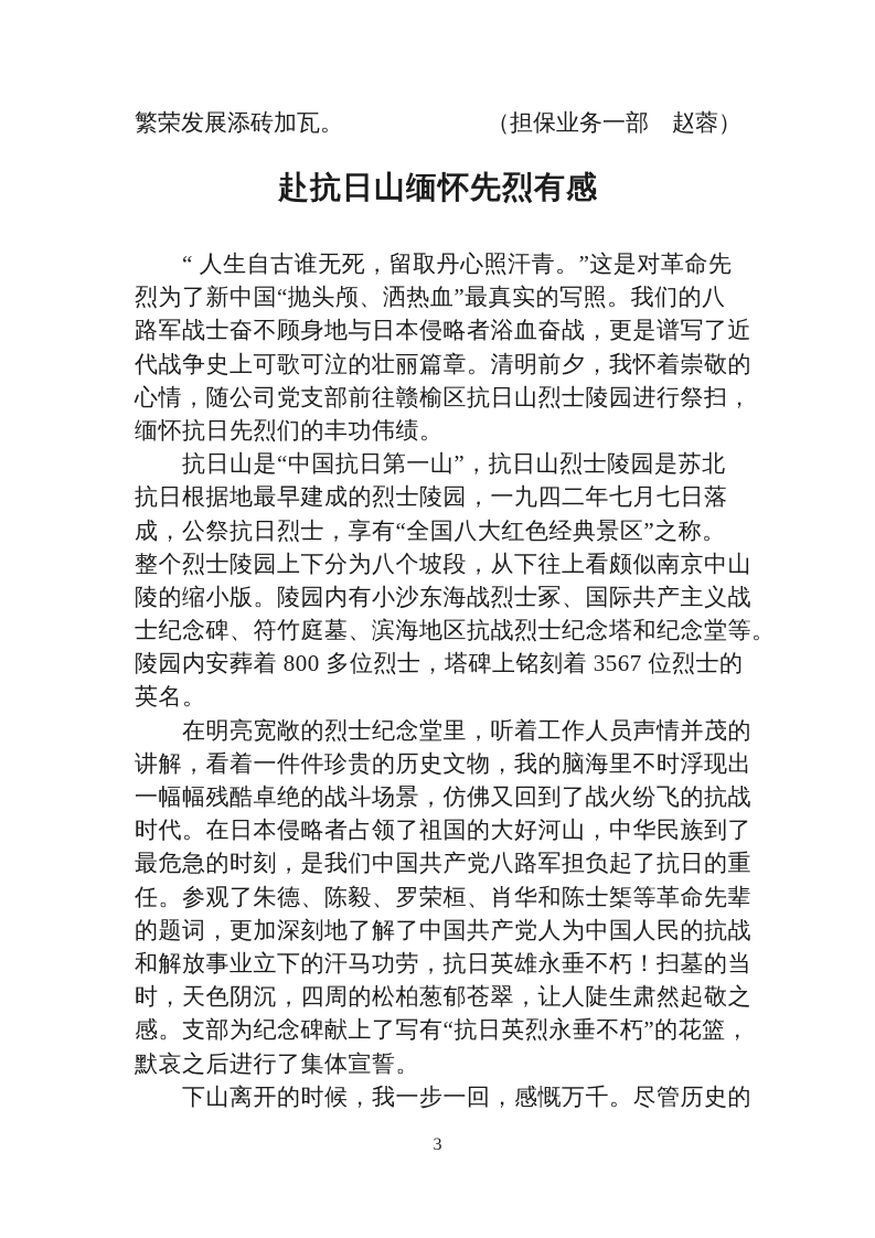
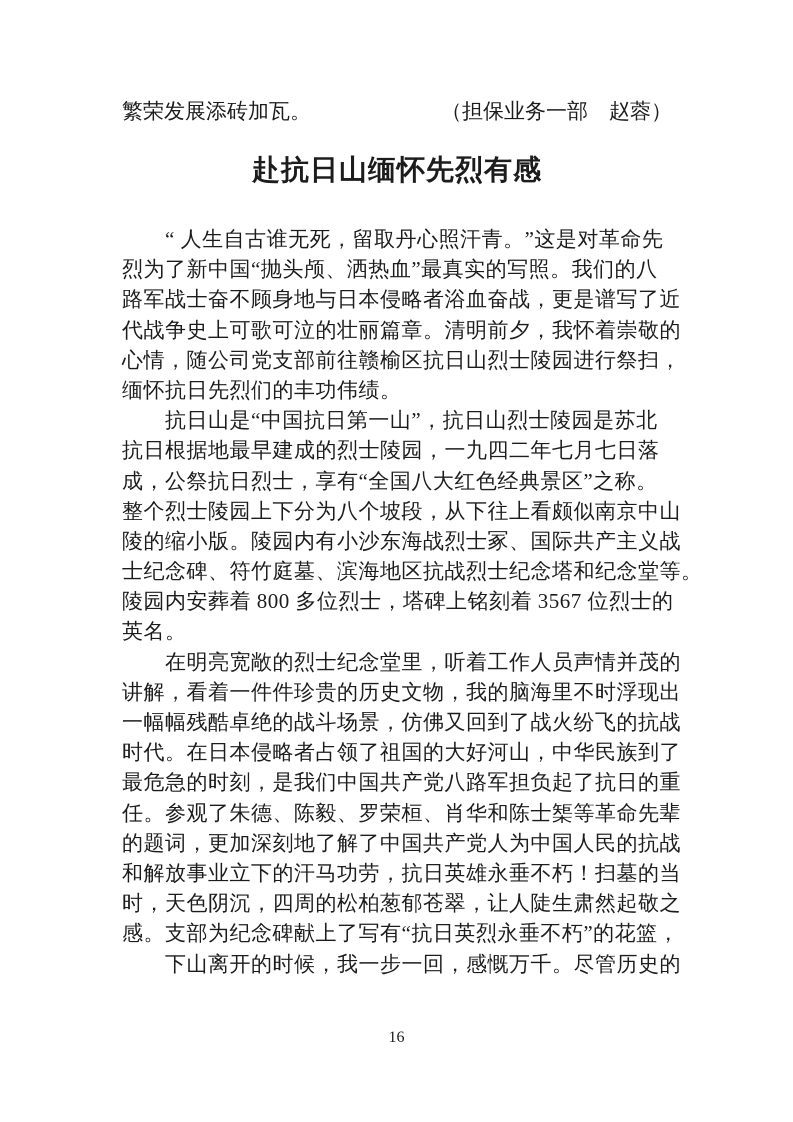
  繁荣发展添砖加瓦。
  （担保业务一部 赵蓉）
  赴抗日山缅怀先烈有感
  “ 人生自古谁无死，留取丹心照汗青。”这是对革命先
  烈为了新中国“抛头颅、洒热血”最真实的写照。我们的八
  路军战士奋不顾身地与日本侵略者浴血奋战，更是谱写了近
  代战争史上可歌可泣的壮丽篇章。清明前夕，我怀着崇敬的
  心情，随公司党支部前往赣榆区抗日山烈士陵园进行祭扫，
  缅怀抗日先烈们的丰功伟绩。
  抗日山是“中国抗日第一山”，抗日山烈士陵园是苏北
  抗日根据地最早建成的烈士陵园，一九四二年七月七日落
  成，公祭抗日烈士，享有“全国八大红色经典景区”之称。
  整个烈士陵园上下分为八个坡段，从下往上看颇似南京中山
  陵的缩小版。陵园内有小沙东海战烈士冢、国际共产主义战
  士纪念碑、符竹庭墓、滨海地区抗战烈士纪念塔和纪念堂等。
  陵园内安葬着 800 多位烈士，塔碑上铭刻着 3567 位烈士的
  英名。
  在明亮宽敞的烈士纪念堂里，听着工作人员声情并茂的
  讲解，看着一件件珍贵的历史文物，我的脑海里不时浮现出
  一幅幅残酷卓绝的战斗场景，仿佛又回到了战火纷飞的抗战
  时代。在日本侵略者占领了祖国的大好河山，中华民族到了
  最危急的时刻，是我们中国共产党八路军担负起了抗日的重
  任。参观了朱德、陈毅、罗荣桓、肖华和陈士榘等革命先辈
  的题词，更加深刻地了解了中国共产党人为中国人民的抗战
  和解放事业立下的汗马功劳，抗日英雄永垂不朽！扫墓的当
  时，天色阴沉，四周的松柏葱郁苍翠，让人陡生肃然起敬之
  感。支部为纪念碑献上了写有“抗日英烈永垂不朽”的花篮，
- 默哀之后进行了集体宣誓。
  下山离开的时候，我一步一回，感慨万千。尽管历史的
- 3
+ 16
